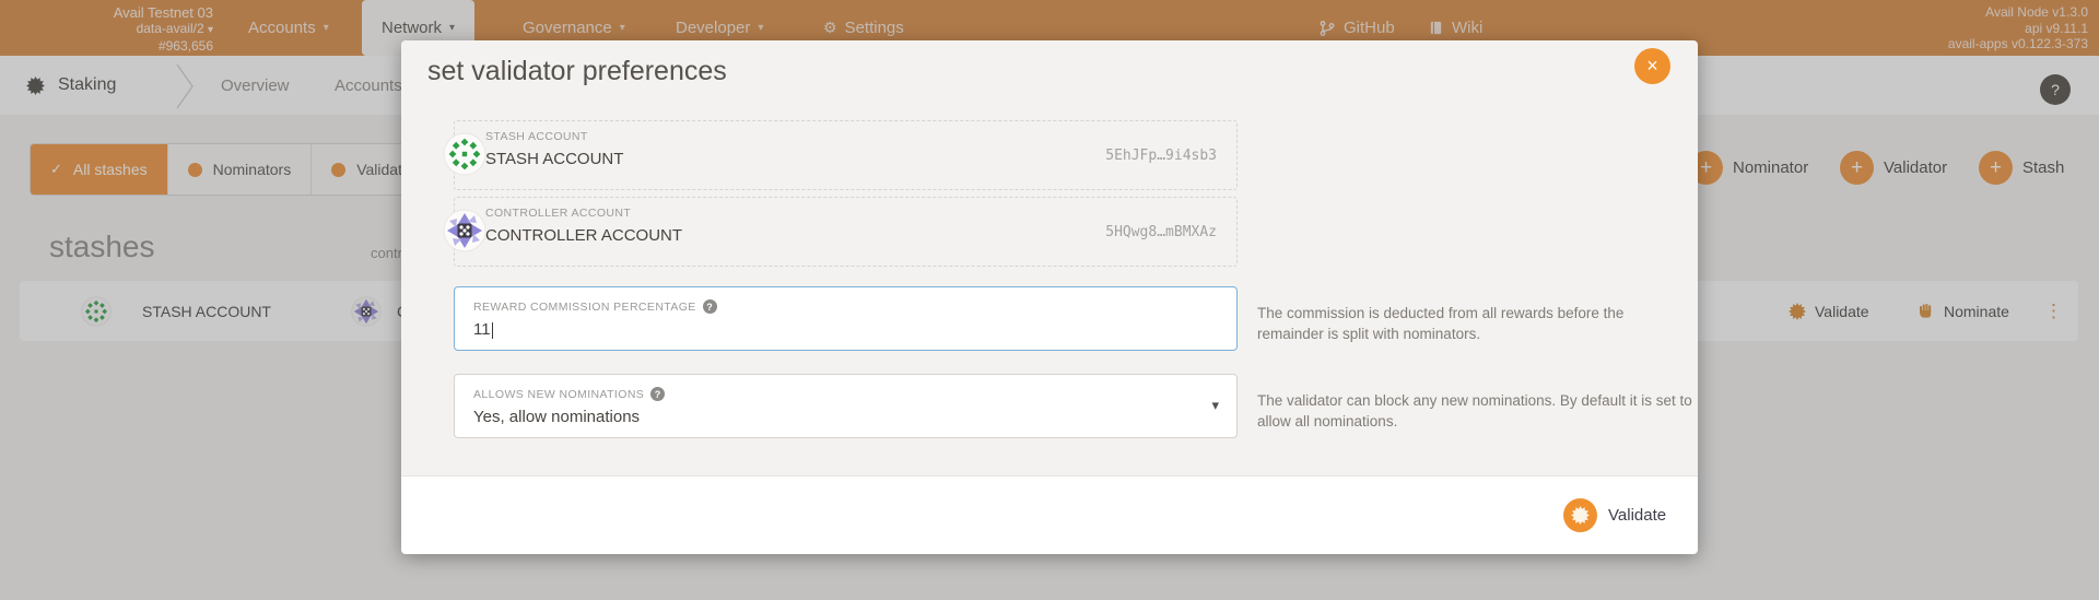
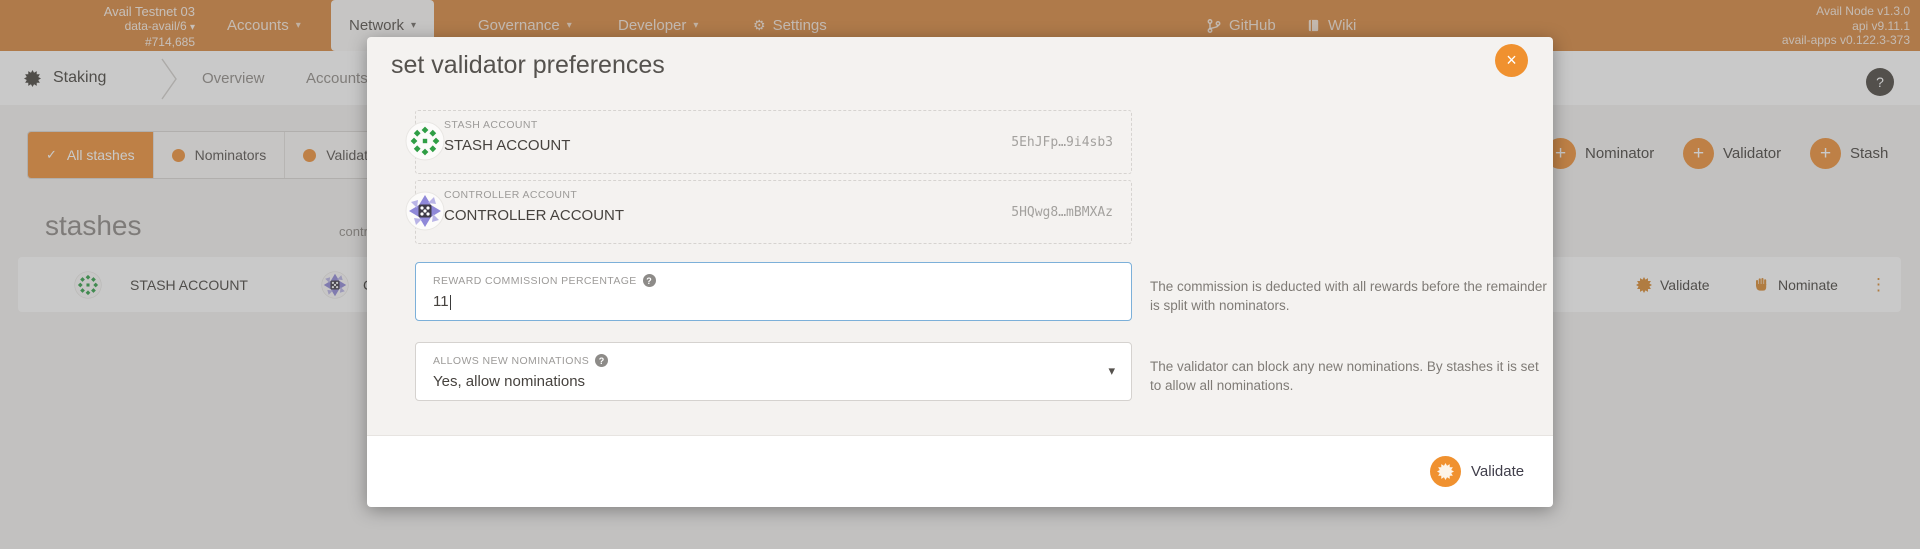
  Avail Testnet 03
- data-avail/2 ▾
+ data-avail/6 ▾
- #963,656
+ #714,685
  Accounts
  ▾
  Network
  ▾
  Governance
  ▾
  Developer
  ▾
  ⚙
  Settings
  GitHub
  Wiki
  Avail Node v1.3.0
  api v9.11.1
  avail-apps v0.122.3-373
  Staking
  Overview
  Accounts
  ?
  ✓
  All stashes
  Nominators
  +
  Nominator
  +
  Validator
  +
  Stash
  stashes
  STASH ACCOUNT
  Validate
  Nominate
  ⋮
  set validator preferences
  ×
  STASH ACCOUNT
  STASH ACCOUNT
  5EhJFp…9i4sb3
  CONTROLLER ACCOUNT
  CONTROLLER ACCOUNT
  5HQwg8…mBMXAz
  REWARD COMMISSION PERCENTAGE
  ?
  11
  ALLOWS NEW NOMINATIONS
  ?
  Yes, allow nominations
  ▾
- The commission is deducted from all rewards before the remainder is split with nominators.
+ The commission is deducted with all rewards before the remainder is split with nominators.
- The validator can block any new nominations. By default it is set to allow all nominations.
+ The validator can block any new nominations. By stashes it is set to allow all nominations.
  Validate
